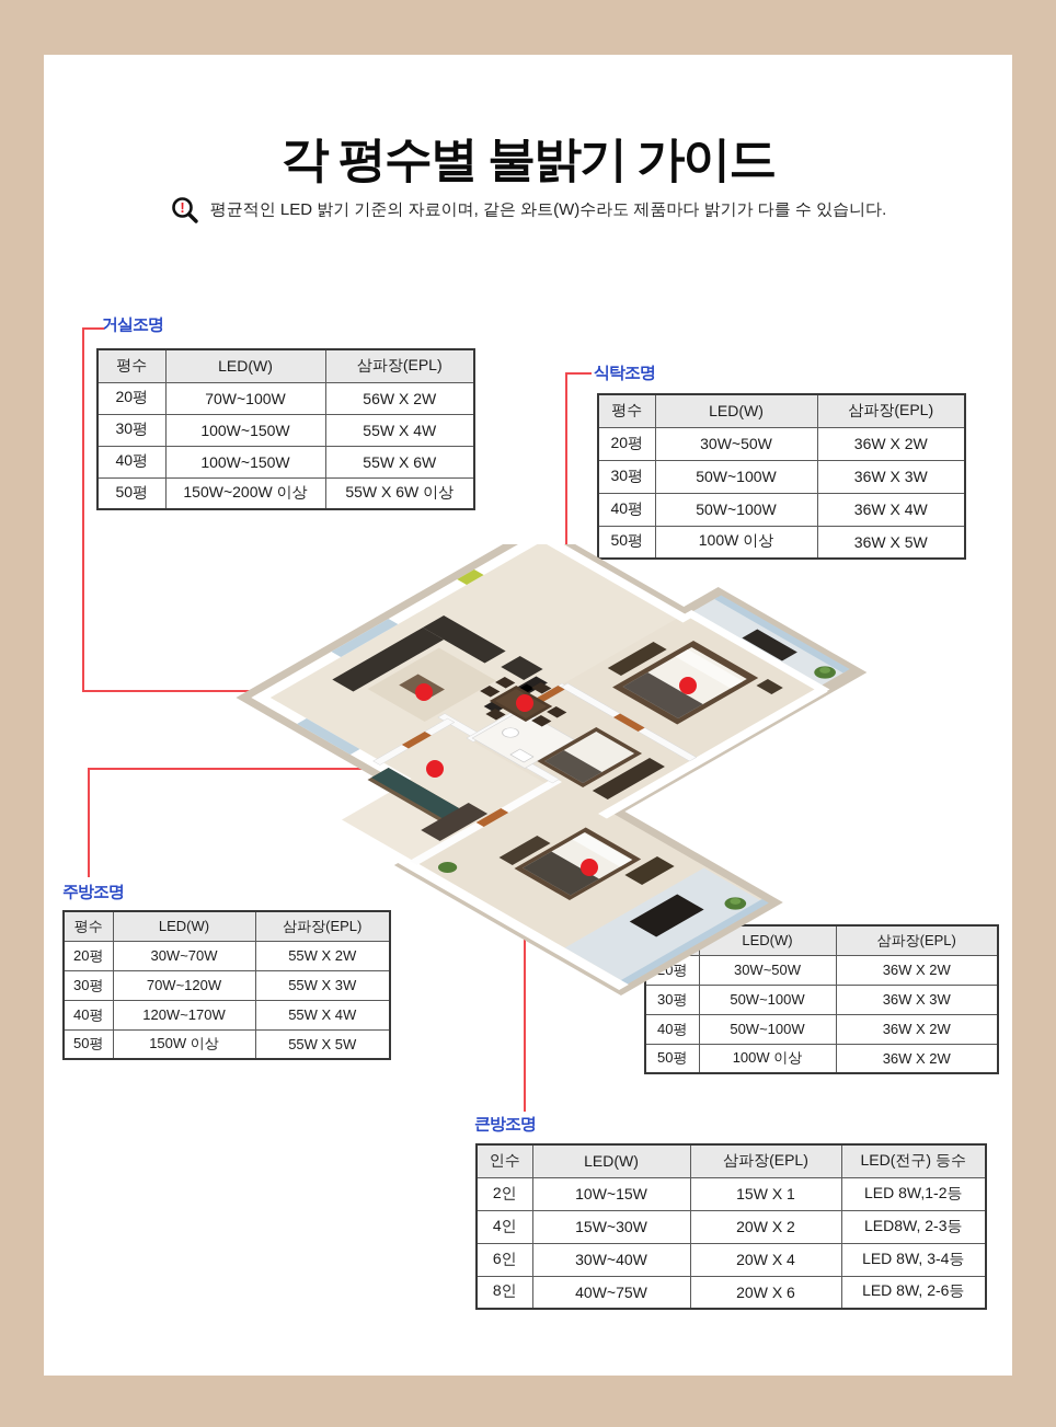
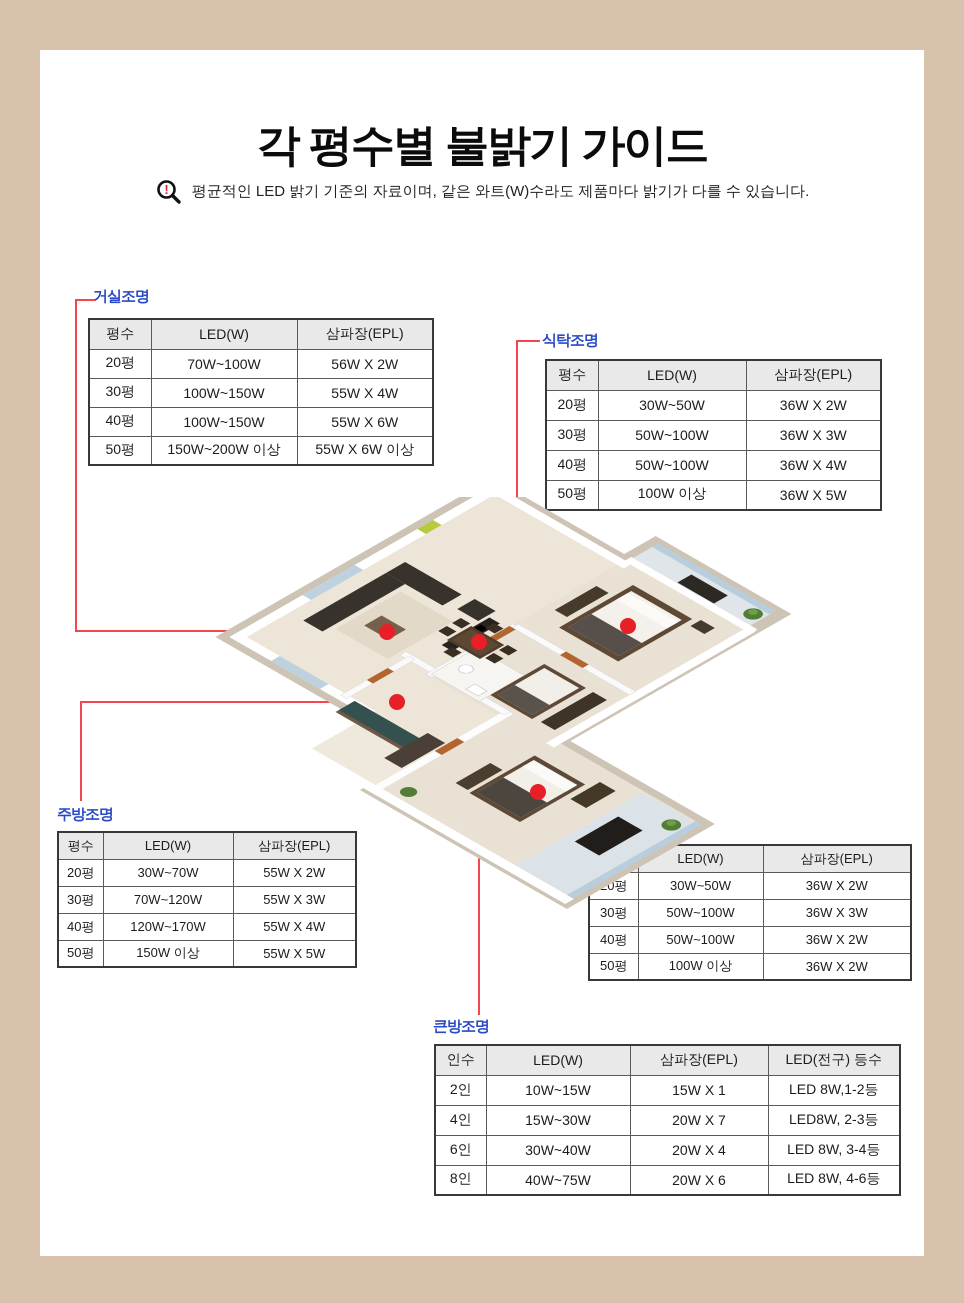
  각 평수별 불밝기 가이드
  !
  평균적인 LED 밝기 기준의 자료이며, 같은 와트(W)수라도 제품마다 밝기가 다를 수 있습니다.
  거실조명
  평수	LED(W)	삼파장(EPL)
  20평	70W~100W	56W X 2W
  30평	100W~150W	55W X 4W
  40평	100W~150W	55W X 6W
  50평	150W~200W 이상	55W X 6W 이상
  식탁조명
  평수	LED(W)	삼파장(EPL)
  20평	30W~50W	36W X 2W
  30평	50W~100W	36W X 3W
  40평	50W~100W	36W X 4W
  50평	100W 이상	36W X 5W
  주방조명
  평수	LED(W)	삼파장(EPL)
  20평	30W~70W	55W X 2W
  30평	70W~120W	55W X 3W
  40평	120W~170W	55W X 4W
  50평	150W 이상	55W X 5W
  	LED(W)	삼파장(EPL)
  0평	30W~50W	36W X 2W
  30평	50W~100W	36W X 3W
  40평	50W~100W	36W X 2W
  50평	100W 이상	36W X 2W
  큰방조명
  인수	LED(W)	삼파장(EPL)	LED(전구) 등수
  2인	10W~15W	15W X 1	LED 8W,1-2등
- 4인	15W~30W	20W X 2	LED8W, 2-3등
+ 4인	15W~30W	20W X 7	LED8W, 2-3등
  6인	30W~40W	20W X 4	LED 8W, 3-4등
- 8인	40W~75W	20W X 6	LED 8W, 2-6등
+ 8인	40W~75W	20W X 6	LED 8W, 4-6등
